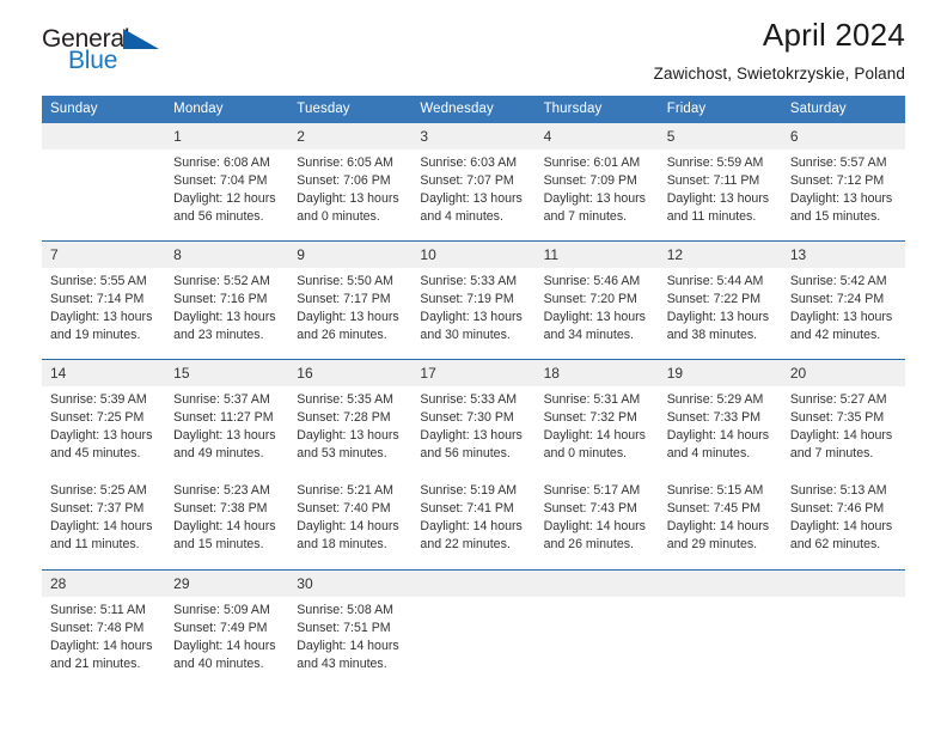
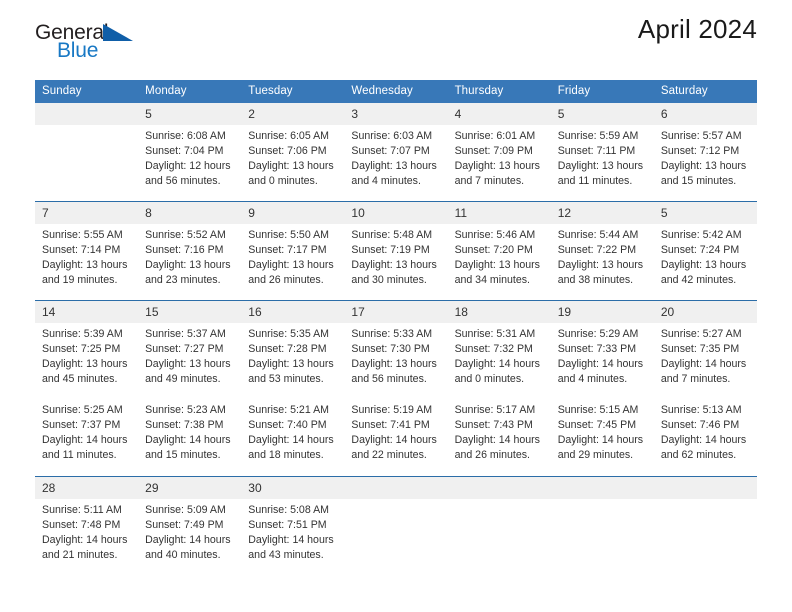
  General
  Blue
  April 2024
- Zawichost, Swietokrzyskie, Poland
  Sunday	Monday	Tuesday	Wednesday	Thursday	Friday	Saturday
- 	1	2	3	4	5	6
+ 	5	2	3	4	5	6
  	Sunrise: 6:08 AMSunset: 7:04 PMDaylight: 12 hoursand 56 minutes.	Sunrise: 6:05 AMSunset: 7:06 PMDaylight: 13 hoursand 0 minutes.	Sunrise: 6:03 AMSunset: 7:07 PMDaylight: 13 hoursand 4 minutes.	Sunrise: 6:01 AMSunset: 7:09 PMDaylight: 13 hoursand 7 minutes.	Sunrise: 5:59 AMSunset: 7:11 PMDaylight: 13 hoursand 11 minutes.	Sunrise: 5:57 AMSunset: 7:12 PMDaylight: 13 hoursand 15 minutes.
- 7	8	9	10	11	12	13
+ 7	8	9	10	11	12	5
- Sunrise: 5:55 AMSunset: 7:14 PMDaylight: 13 hoursand 19 minutes.	Sunrise: 5:52 AMSunset: 7:16 PMDaylight: 13 hoursand 23 minutes.	Sunrise: 5:50 AMSunset: 7:17 PMDaylight: 13 hoursand 26 minutes.	Sunrise: 5:33 AMSunset: 7:19 PMDaylight: 13 hoursand 30 minutes.	Sunrise: 5:46 AMSunset: 7:20 PMDaylight: 13 hoursand 34 minutes.	Sunrise: 5:44 AMSunset: 7:22 PMDaylight: 13 hoursand 38 minutes.	Sunrise: 5:42 AMSunset: 7:24 PMDaylight: 13 hoursand 42 minutes.
+ Sunrise: 5:55 AMSunset: 7:14 PMDaylight: 13 hoursand 19 minutes.	Sunrise: 5:52 AMSunset: 7:16 PMDaylight: 13 hoursand 23 minutes.	Sunrise: 5:50 AMSunset: 7:17 PMDaylight: 13 hoursand 26 minutes.	Sunrise: 5:48 AMSunset: 7:19 PMDaylight: 13 hoursand 30 minutes.	Sunrise: 5:46 AMSunset: 7:20 PMDaylight: 13 hoursand 34 minutes.	Sunrise: 5:44 AMSunset: 7:22 PMDaylight: 13 hoursand 38 minutes.	Sunrise: 5:42 AMSunset: 7:24 PMDaylight: 13 hoursand 42 minutes.
  14	15	16	17	18	19	20
- Sunrise: 5:39 AMSunset: 7:25 PMDaylight: 13 hoursand 45 minutes.	Sunrise: 5:37 AMSunset: 11:27 PMDaylight: 13 hoursand 49 minutes.	Sunrise: 5:35 AMSunset: 7:28 PMDaylight: 13 hoursand 53 minutes.	Sunrise: 5:33 AMSunset: 7:30 PMDaylight: 13 hoursand 56 minutes.	Sunrise: 5:31 AMSunset: 7:32 PMDaylight: 14 hoursand 0 minutes.	Sunrise: 5:29 AMSunset: 7:33 PMDaylight: 14 hoursand 4 minutes.	Sunrise: 5:27 AMSunset: 7:35 PMDaylight: 14 hoursand 7 minutes.
+ Sunrise: 5:39 AMSunset: 7:25 PMDaylight: 13 hoursand 45 minutes.	Sunrise: 5:37 AMSunset: 7:27 PMDaylight: 13 hoursand 49 minutes.	Sunrise: 5:35 AMSunset: 7:28 PMDaylight: 13 hoursand 53 minutes.	Sunrise: 5:33 AMSunset: 7:30 PMDaylight: 13 hoursand 56 minutes.	Sunrise: 5:31 AMSunset: 7:32 PMDaylight: 14 hoursand 0 minutes.	Sunrise: 5:29 AMSunset: 7:33 PMDaylight: 14 hoursand 4 minutes.	Sunrise: 5:27 AMSunset: 7:35 PMDaylight: 14 hoursand 7 minutes.
  Sunrise: 5:25 AMSunset: 7:37 PMDaylight: 14 hoursand 11 minutes.	Sunrise: 5:23 AMSunset: 7:38 PMDaylight: 14 hoursand 15 minutes.	Sunrise: 5:21 AMSunset: 7:40 PMDaylight: 14 hoursand 18 minutes.	Sunrise: 5:19 AMSunset: 7:41 PMDaylight: 14 hoursand 22 minutes.	Sunrise: 5:17 AMSunset: 7:43 PMDaylight: 14 hoursand 26 minutes.	Sunrise: 5:15 AMSunset: 7:45 PMDaylight: 14 hoursand 29 minutes.	Sunrise: 5:13 AMSunset: 7:46 PMDaylight: 14 hoursand 62 minutes.
  28	29	30
  Sunrise: 5:11 AMSunset: 7:48 PMDaylight: 14 hoursand 21 minutes.	Sunrise: 5:09 AMSunset: 7:49 PMDaylight: 14 hoursand 40 minutes.	Sunrise: 5:08 AMSunset: 7:51 PMDaylight: 14 hoursand 43 minutes.
